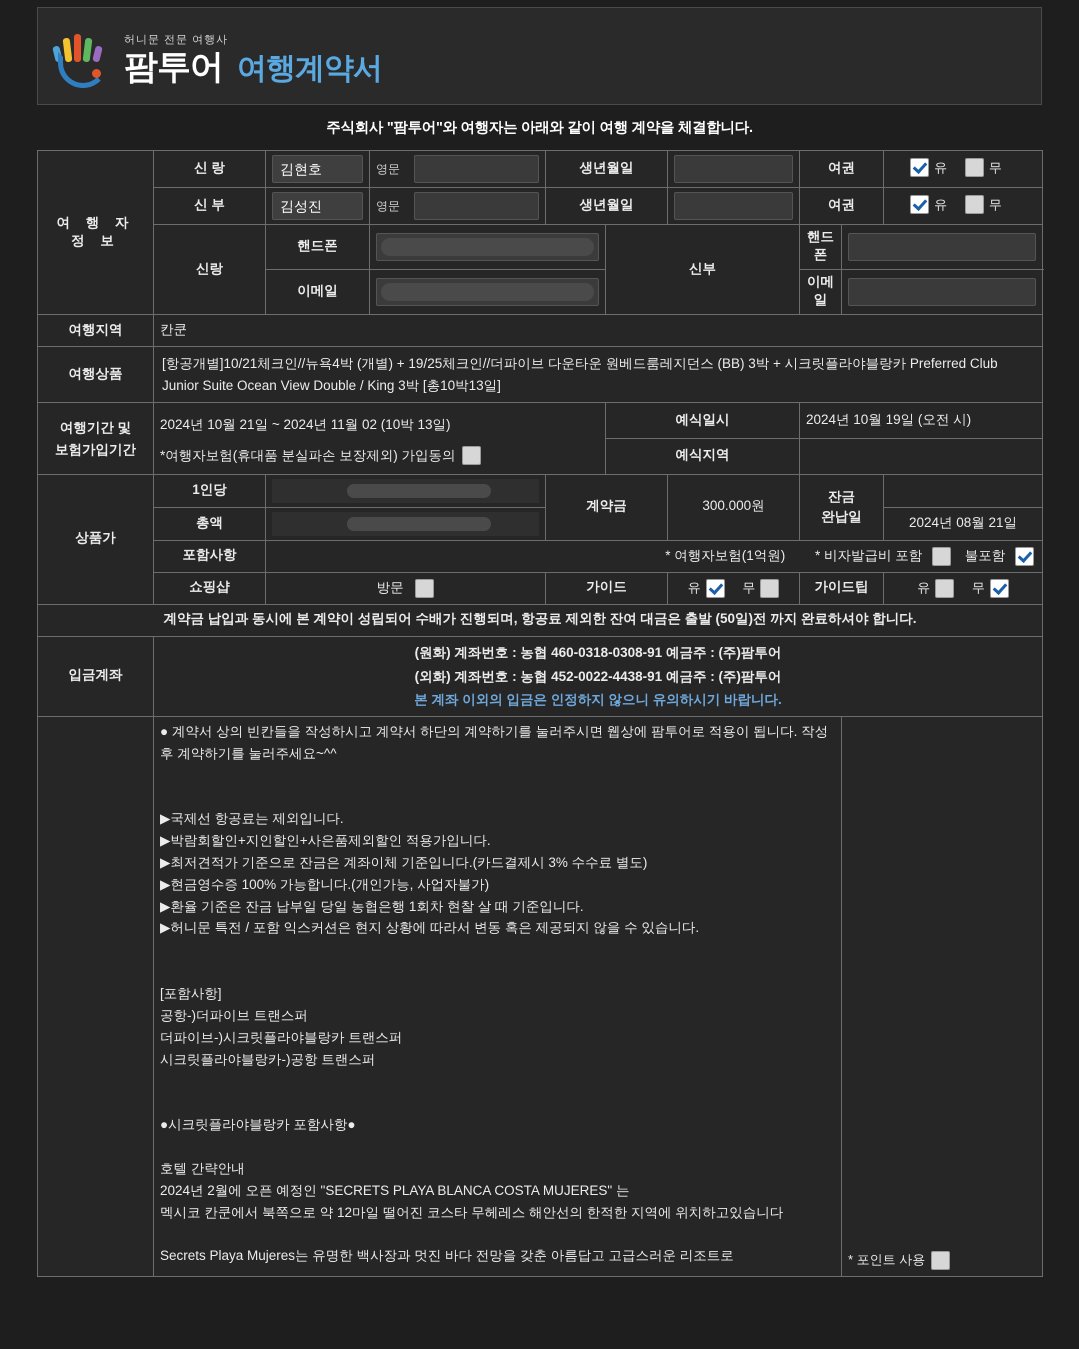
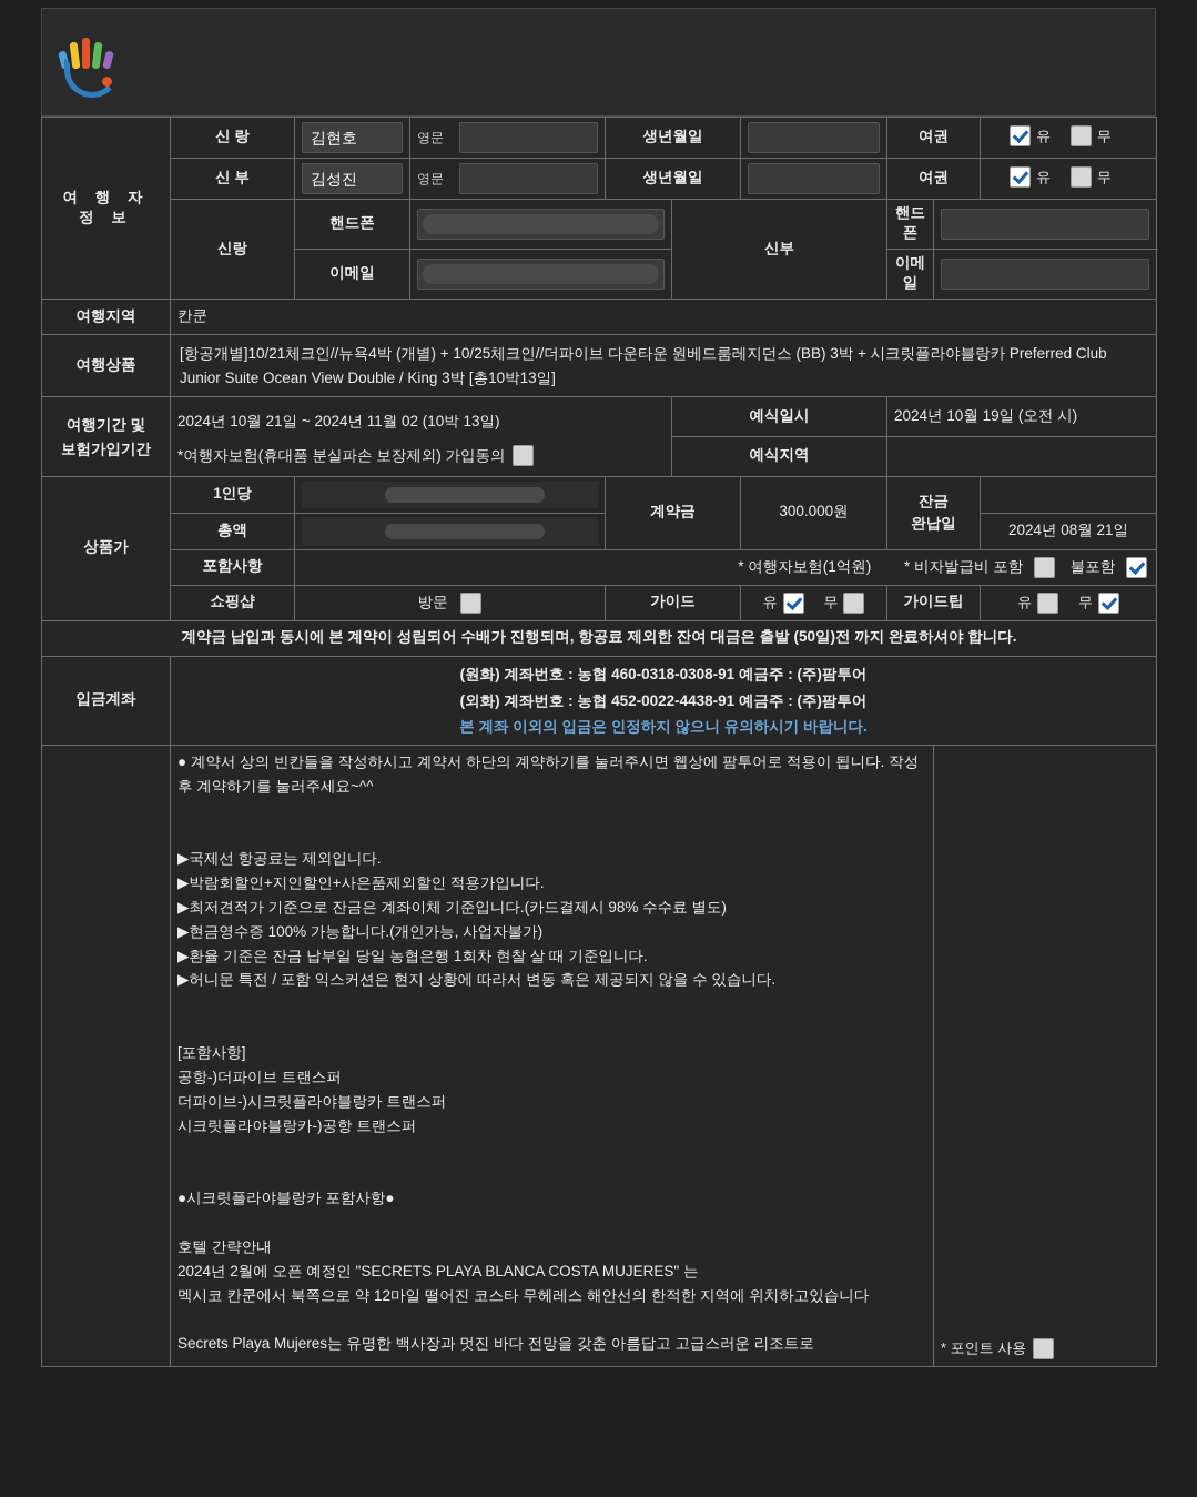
- 허니문 전문 여행사
- 팜투어
- 여행계약서
- 주식회사 "팜투어"와 여행자는 아래와 같이 여행 계약을 체결합니다.
  여 행 자정 보	신 랑	김현호	영문	생년월일		여권	유 무
  신 부	김성진	영문	생년월일		여권	유 무
  신랑	핸드폰		신부	핸드폰
  이메일		이메일
  여행지역	칸쿤
- 여행상품	[항공개별]10/21체크인//뉴욕4박 (개별) + 19/25체크인//더파이브 다운타운 원베드룸레지던스 (BB) 3박 + 시크릿플라야블랑카 Preferred Club Junior Suite Ocean View Double / King 3박 [총10박13일]
+ 여행상품	[항공개별]10/21체크인//뉴욕4박 (개별) + 10/25체크인//더파이브 다운타운 원베드룸레지던스 (BB) 3박 + 시크릿플라야블랑카 Preferred Club Junior Suite Ocean View Double / King 3박 [총10박13일]
  여행기간 및보험가입기간	2024년 10월 21일 ~ 2024년 11월 02 (10박 13일) *여행자보험(휴대품 분실파손 보장제외) 가입동의	예식일시	2024년 10월 19일 (오전 시)
  예식지역
  상품가	1인당		계약금	300.000원	잔금완납일
  총액		2024년 08월 21일
  포함사항	* 여행자보험(1억원) * 비자발급비 포함 불포함
  쇼핑샵	방문	가이드	유 무	가이드팁	유 무
  계약금 납입과 동시에 본 계약이 성립되어 수배가 진행되며, 항공료 제외한 잔여 대금은 출발 (50일)전 까지 완료하셔야 합니다.
  입금계좌	(원화) 계좌번호 : 농협 460-0318-0308-91 예금주 : (주)팜투어 (외화) 계좌번호 : 농협 452-0022-4438-91 예금주 : (주)팜투어 본 계좌 이외의 입금은 인정하지 않으니 유의하시기 바랍니다.
- 	● 계약서 상의 빈칸들을 작성하시고 계약서 하단의 계약하기를 눌러주시면 웹상에 팜투어로 적용이 됩니다. 작성후 계약하기를 눌러주세요~^^ ▶국제선 항공료는 제외입니다. ▶박람회할인+지인할인+사은품제외할인 적용가입니다. ▶최저견적가 기준으로 잔금은 계좌이체 기준입니다.(카드결제시 3% 수수료 별도) ▶현금영수증 100% 가능합니다.(개인가능, 사업자불가) ▶환율 기준은 잔금 납부일 당일 농협은행 1회차 현찰 살 때 기준입니다. ▶허니문 특전 / 포함 익스커션은 현지 상황에 따라서 변동 혹은 제공되지 않을 수 있습니다. [포함사항] 공항-)더파이브 트랜스퍼 더파이브-)시크릿플라야블랑카 트랜스퍼 시크릿플라야블랑카-)공항 트랜스퍼 ●시크릿플라야블랑카 포함사항● 호텔 간략안내 2024년 2월에 오픈 예정인 "SECRETS PLAYA BLANCA COSTA MUJERES" 는 멕시코 칸쿤에서 북쪽으로 약 12마일 떨어진 코스타 무헤레스 해안선의 한적한 지역에 위치하고있습니다 Secrets Playa Mujeres는 유명한 백사장과 멋진 바다 전망을 갖춘 아름답고 고급스러운 리조트로	* 포인트 사용
+ 	● 계약서 상의 빈칸들을 작성하시고 계약서 하단의 계약하기를 눌러주시면 웹상에 팜투어로 적용이 됩니다. 작성후 계약하기를 눌러주세요~^^ ▶국제선 항공료는 제외입니다. ▶박람회할인+지인할인+사은품제외할인 적용가입니다. ▶최저견적가 기준으로 잔금은 계좌이체 기준입니다.(카드결제시 98% 수수료 별도) ▶현금영수증 100% 가능합니다.(개인가능, 사업자불가) ▶환율 기준은 잔금 납부일 당일 농협은행 1회차 현찰 살 때 기준입니다. ▶허니문 특전 / 포함 익스커션은 현지 상황에 따라서 변동 혹은 제공되지 않을 수 있습니다. [포함사항] 공항-)더파이브 트랜스퍼 더파이브-)시크릿플라야블랑카 트랜스퍼 시크릿플라야블랑카-)공항 트랜스퍼 ●시크릿플라야블랑카 포함사항● 호텔 간략안내 2024년 2월에 오픈 예정인 "SECRETS PLAYA BLANCA COSTA MUJERES" 는 멕시코 칸쿤에서 북쪽으로 약 12마일 떨어진 코스타 무헤레스 해안선의 한적한 지역에 위치하고있습니다 Secrets Playa Mujeres는 유명한 백사장과 멋진 바다 전망을 갖춘 아름답고 고급스러운 리조트로	* 포인트 사용
